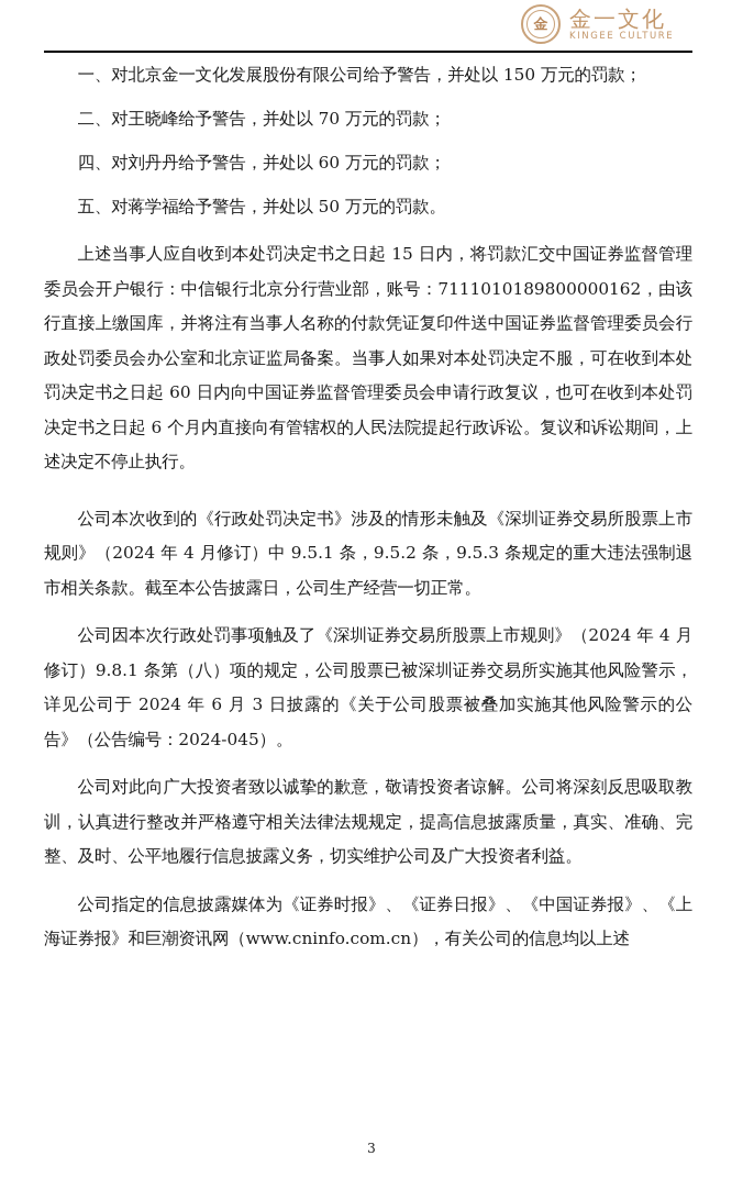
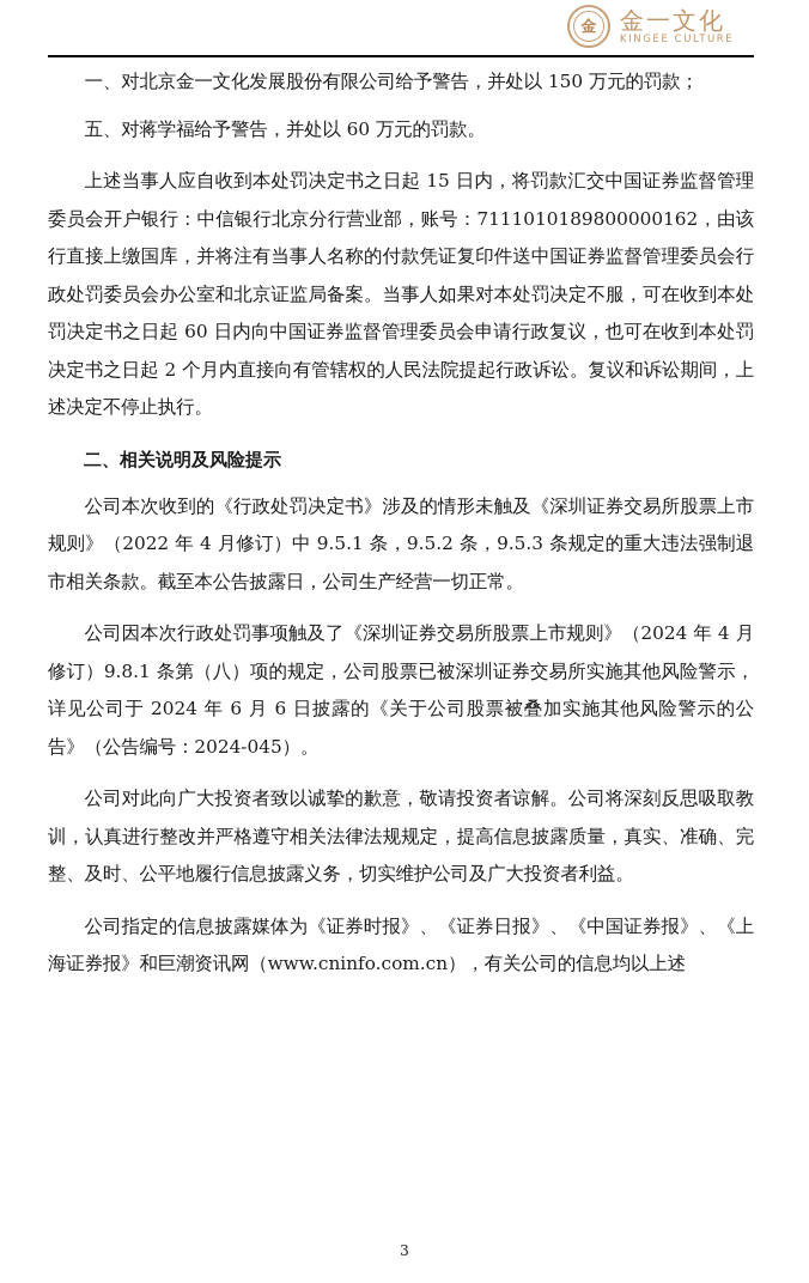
  金
  金一文化
  KINGEE CULTURE
  一、对北京金一文化发展股份有限公司给予警告，并处以 150 万元的罚款；
- 二、对王晓峰给予警告，并处以 70 万元的罚款；
- 四、对刘丹丹给予警告，并处以 60 万元的罚款；
- 五、对蒋学福给予警告，并处以 50 万元的罚款。
+ 五、对蒋学福给予警告，并处以 60 万元的罚款。
- 上述当事人应自收到本处罚决定书之日起 15 日内，将罚款汇交中国证券监督管理委员会开户银行：中信银行北京分行营业部，账号：7111010189800000162，由该行直接上缴国库，并将注有当事人名称的付款凭证复印件送中国证券监督管理委员会行政处罚委员会办公室和北京证监局备案。当事人如果对本处罚决定不服，可在收到本处罚决定书之日起 60 日内向中国证券监督管理委员会申请行政复议，也可在收到本处罚决定书之日起 6 个月内直接向有管辖权的人民法院提起行政诉讼。复议和诉讼期间，上述决定不停止执行。
+ 上述当事人应自收到本处罚决定书之日起 15 日内，将罚款汇交中国证券监督管理委员会开户银行：中信银行北京分行营业部，账号：7111010189800000162，由该行直接上缴国库，并将注有当事人名称的付款凭证复印件送中国证券监督管理委员会行政处罚委员会办公室和北京证监局备案。当事人如果对本处罚决定不服，可在收到本处罚决定书之日起 60 日内向中国证券监督管理委员会申请行政复议，也可在收到本处罚决定书之日起 2 个月内直接向有管辖权的人民法院提起行政诉讼。复议和诉讼期间，上述决定不停止执行。
+ 二、相关说明及风险提示
- 公司本次收到的《行政处罚决定书》涉及的情形未触及《深圳证券交易所股票上市规则》（2024 年 4 月修订）中 9.5.1 条，9.5.2 条，9.5.3 条规定的重大违法强制退市相关条款。截至本公告披露日，公司生产经营一切正常。
+ 公司本次收到的《行政处罚决定书》涉及的情形未触及《深圳证券交易所股票上市规则》（2022 年 4 月修订）中 9.5.1 条，9.5.2 条，9.5.3 条规定的重大违法强制退市相关条款。截至本公告披露日，公司生产经营一切正常。
- 公司因本次行政处罚事项触及了《深圳证券交易所股票上市规则》（2024 年 4 月修订）9.8.1 条第（八）项的规定，公司股票已被深圳证券交易所实施其他风险警示，详见公司于 2024 年 6 月 3 日披露的《关于公司股票被叠加实施其他风险警示的公告》（公告编号：2024-045）。
+ 公司因本次行政处罚事项触及了《深圳证券交易所股票上市规则》（2024 年 4 月修订）9.8.1 条第（八）项的规定，公司股票已被深圳证券交易所实施其他风险警示，详见公司于 2024 年 6 月 6 日披露的《关于公司股票被叠加实施其他风险警示的公告》（公告编号：2024-045）。
  公司对此向广大投资者致以诚挚的歉意，敬请投资者谅解。公司将深刻反思吸取教训，认真进行整改并严格遵守相关法律法规规定，提高信息披露质量，真实、准确、完整、及时、公平地履行信息披露义务，切实维护公司及广大投资者利益。
  公司指定的信息披露媒体为《证券时报》、《证券日报》、《中国证券报》、《上海证券报》和巨潮资讯网（www.cninfo.com.cn），有关公司的信息均以上述
  3
